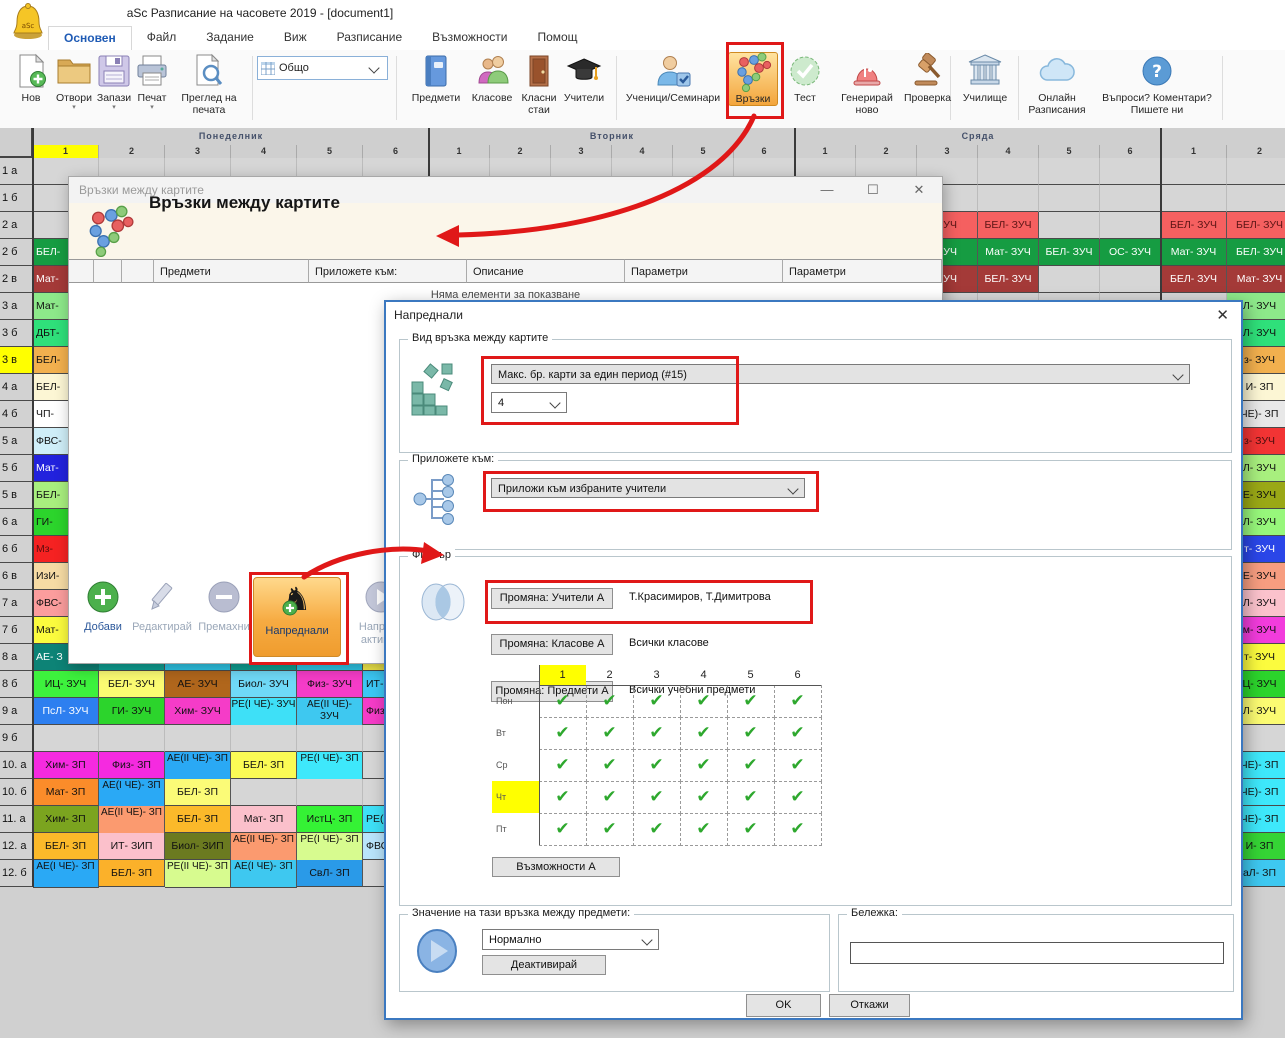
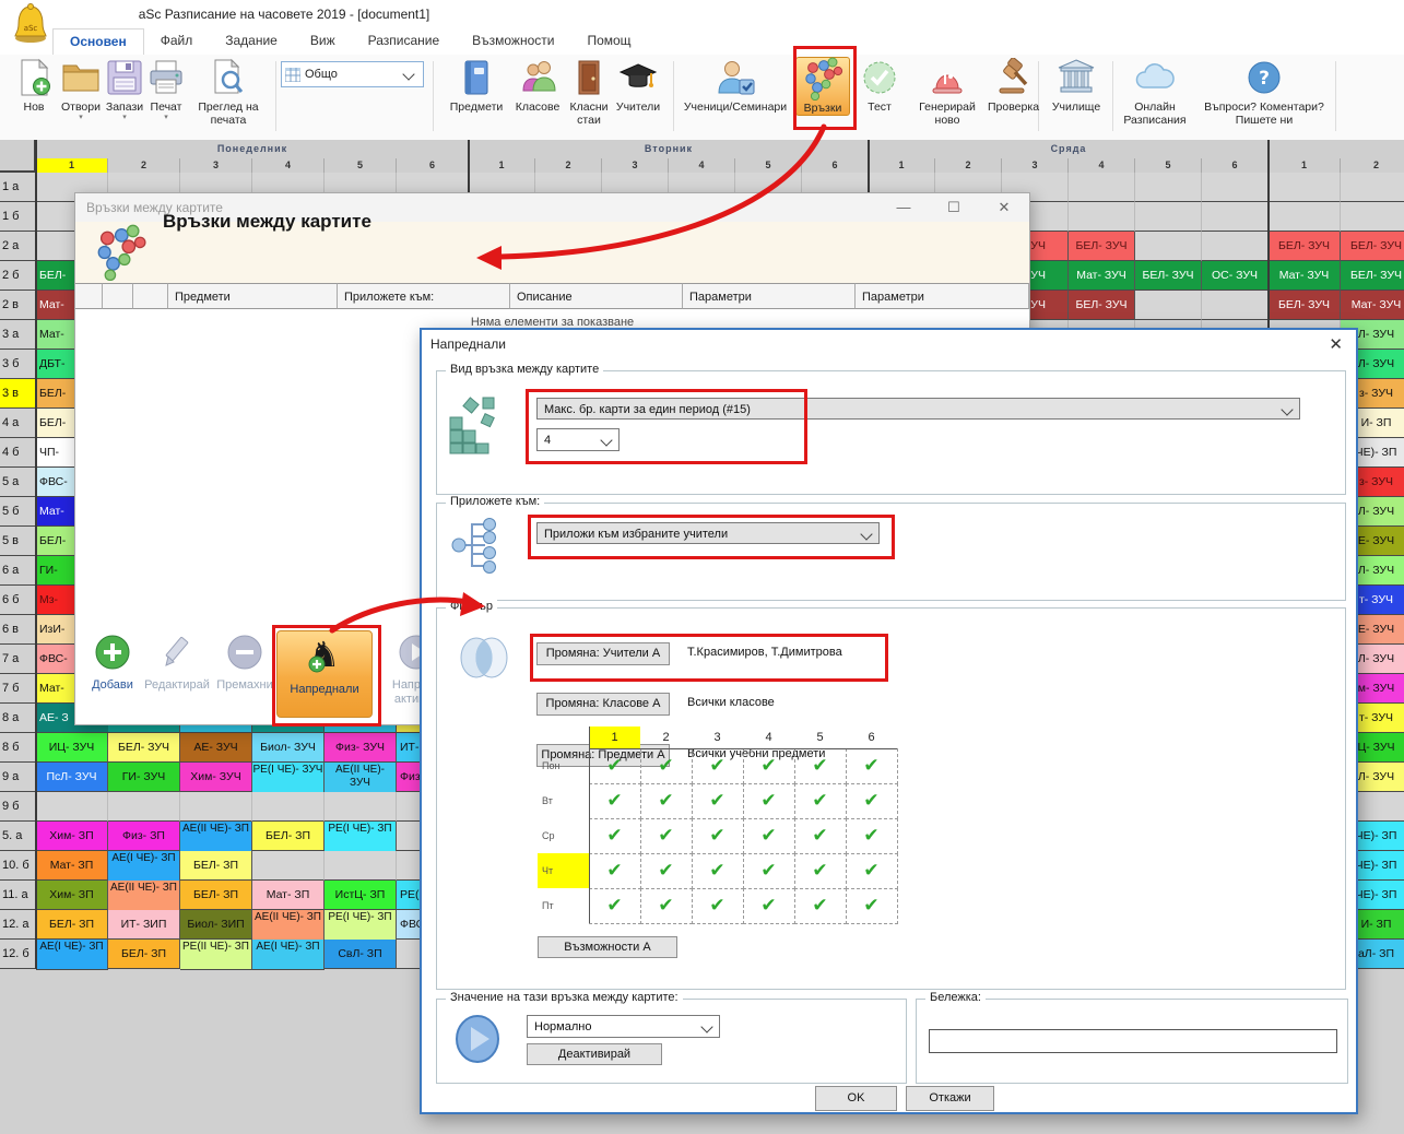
  aSc
  aSc Разписание на часовете 2019 - [document1]
  Основен
  Файл
  Задание
  Виж
  Разписание
  Възможности
  Помощ
  Общо
  Нов
  Отвори
  Запази
  Печат
  Преглед на печата
  Предмети
  Класове
  Класни стаи
  Учители
  Ученици/Семинари
  Връзки
  Тест
  Генерирай ново
  Проверка
  Училище
  Онлайн Разписания
  ?
  Въпроси? Коментари? Пишете ни
  Понеделник
  1
  2
  3
  4
  5
  6
  Вторник
  1
  2
  3
  4
  5
  6
  Сряда
  1
  2
  3
  4
  5
  6
  1
  2
  1 а
  1 б
  2 а
  БЕЛ- ЗУЧ
  БЕЛ- ЗУЧ
  БЕЛ- ЗУЧ
  2 б
  БЕЛ-
  Мат- ЗУЧ
  БЕЛ- ЗУЧ
  ОС- ЗУЧ
  Мат- ЗУЧ
  БЕЛ- ЗУЧ
  2 в
  Мат-
  БЕЛ- ЗУЧ
  БЕЛ- ЗУЧ
  Мат- ЗУЧ
  3 а
  Мат-
  Л- ЗУЧ
  3 б
  ДБТ-
  Л- ЗУЧ
  3 в
  БЕЛ-
  з- ЗУЧ
  4 а
  БЕЛ-
  И- ЗП
  4 б
  ЧП-
  ЧЕ)- ЗП
  5 а
  ФВС-
  з- ЗУЧ
  5 б
  Мат-
  Л- ЗУЧ
  5 в
  БЕЛ-
  Е- ЗУЧ
  6 а
  ГИ-
  Л- ЗУЧ
  6 б
  Мз-
  т- ЗУЧ
  6 в
  ИзИ-
  Е- ЗУЧ
  7 а
  ФВС-
  Л- ЗУЧ
  7 б
  Мат-
  м- ЗУЧ
  8 а
  АЕ- З
  т- ЗУЧ
  8 б
  ИЦ- ЗУЧ
  БЕЛ- ЗУЧ
  АЕ- ЗУЧ
  Биол- ЗУЧ
  Физ- ЗУЧ
  ИТ-
  Ц- ЗУЧ
  9 а
  ПсЛ- ЗУЧ
  ГИ- ЗУЧ
  Хим- ЗУЧ
  РЕ(I ЧЕ)- ЗУЧ
  АЕ(II ЧЕ)- ЗУЧ
  Л- ЗУЧ
  9 б
- 10. а
+ 5. а
  Хим- ЗП
  Физ- ЗП
  АЕ(II ЧЕ)- ЗП
  БЕЛ- ЗП
  РЕ(I ЧЕ)- ЗП
  ЧЕ)- ЗП
  10. б
  Мат- ЗП
  АЕ(I ЧЕ)- ЗП
  БЕЛ- ЗП
  ЧЕ)- ЗП
  11. а
  Хим- ЗП
  АЕ(II ЧЕ)- ЗП
  БЕЛ- ЗП
  Мат- ЗП
  ИстЦ- ЗП
  ЧЕ)- ЗП
  12. а
  БЕЛ- ЗП
  ИТ- ЗИП
  Биол- ЗИП
  АЕ(II ЧЕ)- ЗП
  РЕ(I ЧЕ)- ЗП
  И- ЗП
  12. б
  АЕ(I ЧЕ)- ЗП
  БЕЛ- ЗП
  РЕ(II ЧЕ)- ЗП
  АЕ(I ЧЕ)- ЗП
  СвЛ- ЗП
  аЛ- ЗП
  Връзки между картите
  —
  ☐
  ✕
  Връзки между картите
  Няма елементи за показване
  Предмети
  Приложете към:
  Описание
  Параметри
  Параметри
  Добави
  Редактирай
  Премахни
  ♞
  Напреднали
  Напреднали
  ✕
  Вид връзка между картите
  Макс. бр. карти за един период (#15)
  4
  Приложете към:
  Приложи към избраните учители
  Възможности А
- Значение на тази връзка между предмети:
+ Значение на тази връзка между картите:
  Нормално
  Деактивирай
  Бележка:
  OK
  Откажи
  Промяна: Учители А
  Т.Красимиров, Т.Димитрова
  Промяна: Класове А
  Всички класове
  Промян: Предмети А
  Всички учебни предмети
  1
  2
  3
  4
  5
  6
  Пон
  ✔
  ✔
  ✔
  ✔
  ✔
  ✔
  Вт
  ✔
  ✔
  ✔
  ✔
  ✔
  ✔
  Ср
  ✔
  ✔
  ✔
  ✔
  ✔
  ✔
  Чт
  ✔
  ✔
  ✔
  ✔
  ✔
  ✔
  Пт
  ✔
  ✔
  ✔
  ✔
  ✔
  ✔
